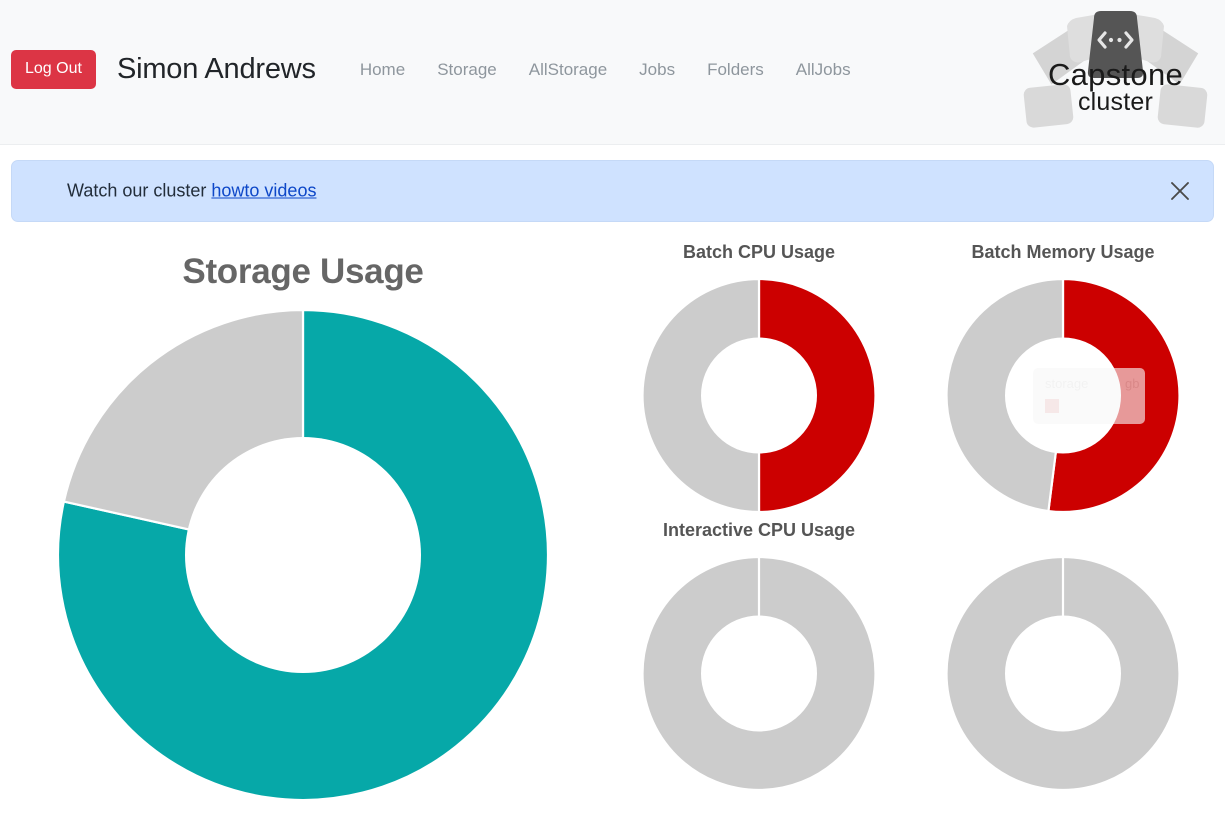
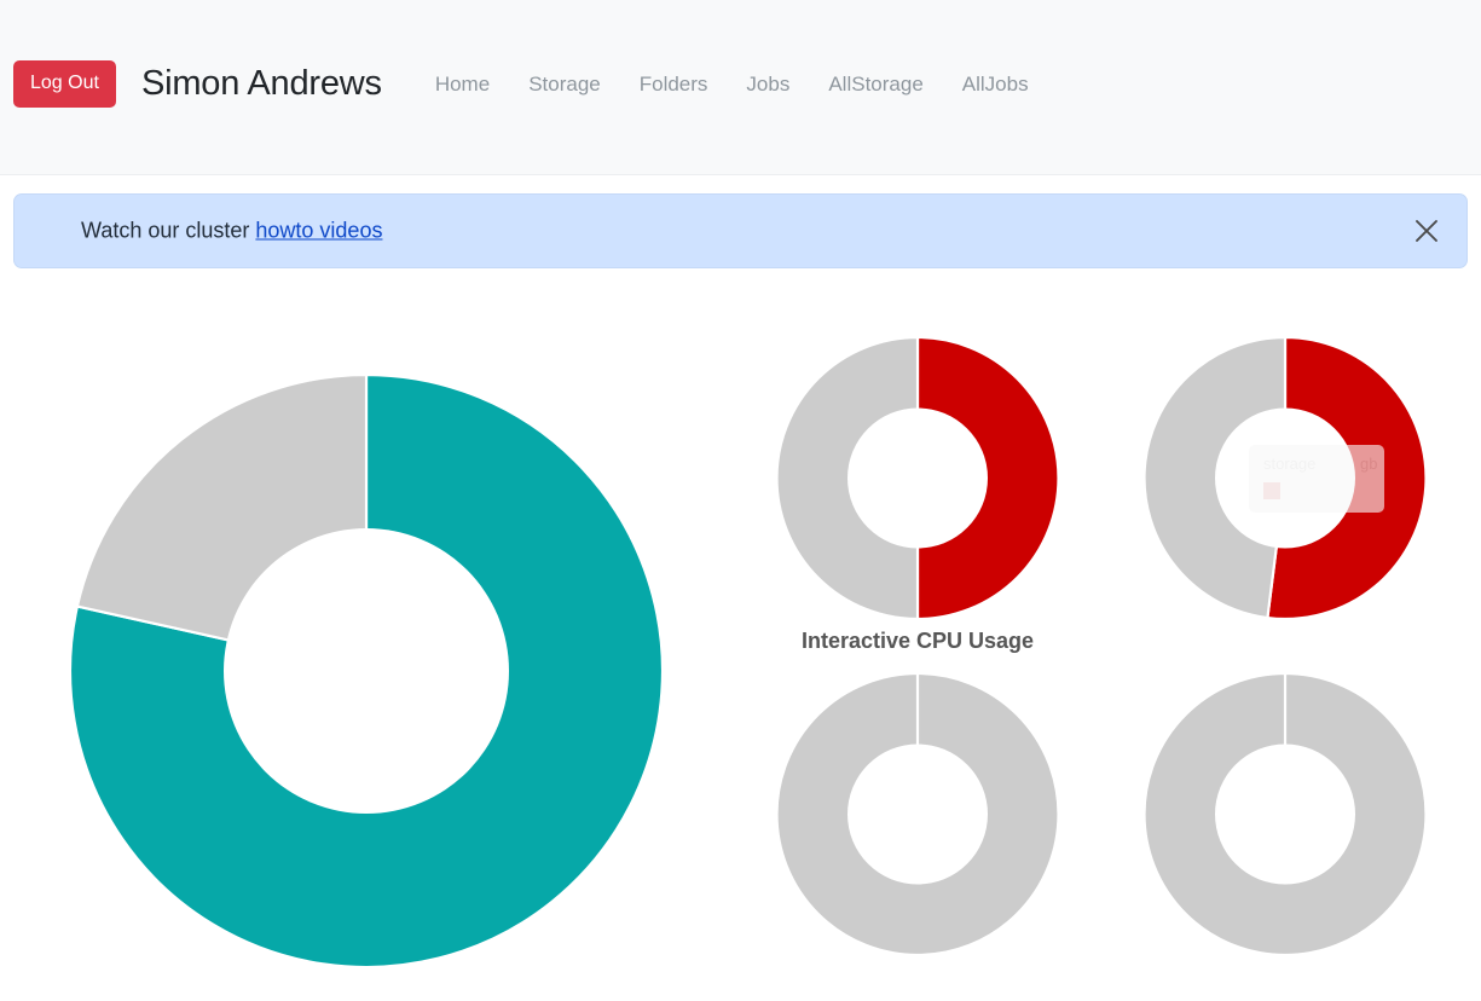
  Log Out
  Simon Andrews
  Home
  Storage
- AllStorage
+ Folders
  Jobs
- Folders
+ AllStorage
  AllJobs
- Capstone
- cluster
  Watch our cluster howto videos
- Storage Usage
- Batch CPU Usage
- Batch Memory Usage
  Interactive CPU Usage
